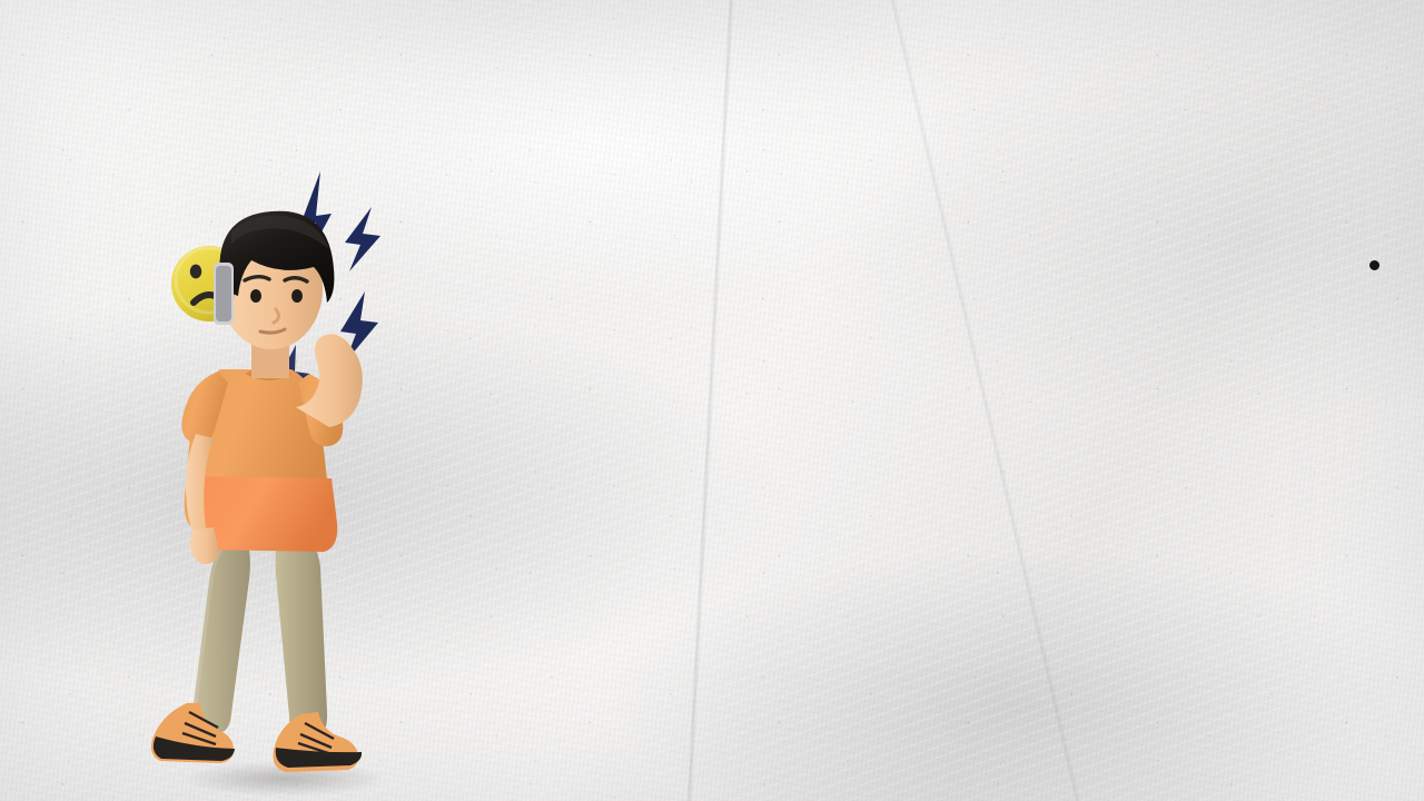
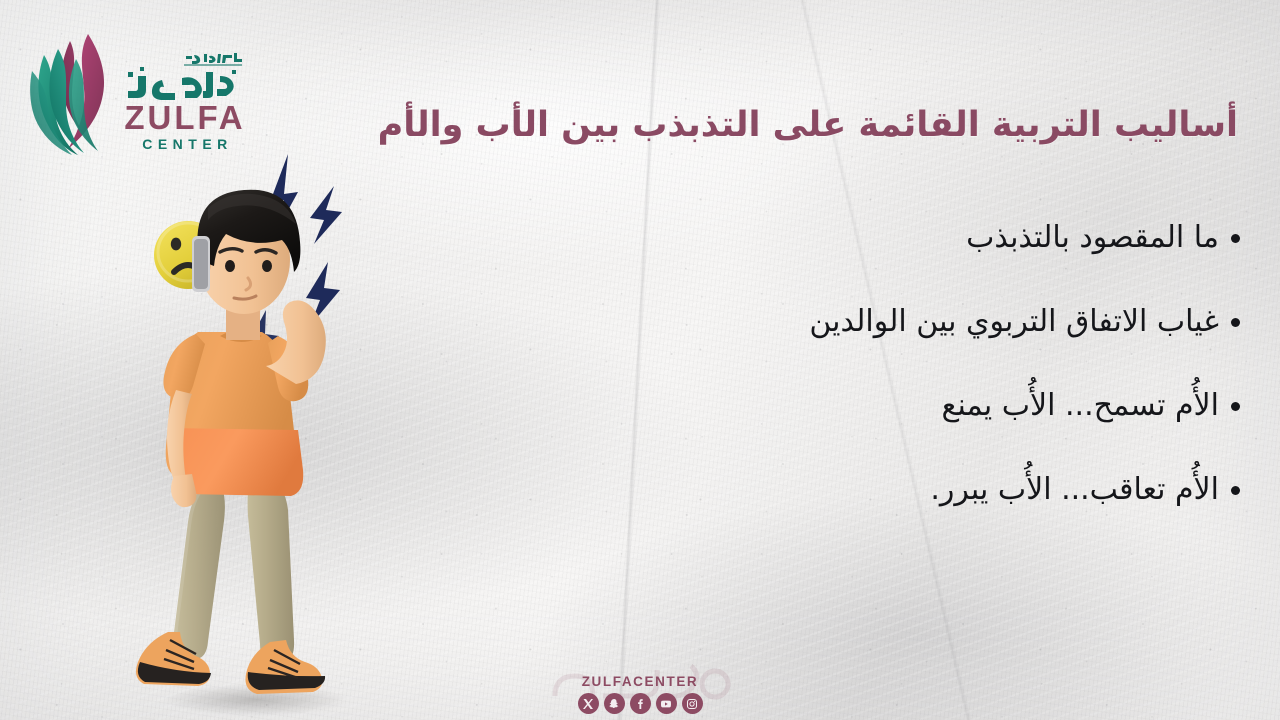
+ ZULFA
+ CENTER
+ أساليب التربية القائمة على التذبذب بين الأب والأم
+ ما المقصود بالتذبذب
+ غياب الاتفاق التربوي بين الوالدين
+ الأُم تسمح... الأُب يمنع
+ الأُم تعاقب... الأُب يبرر.
+ ZULFACENTER
